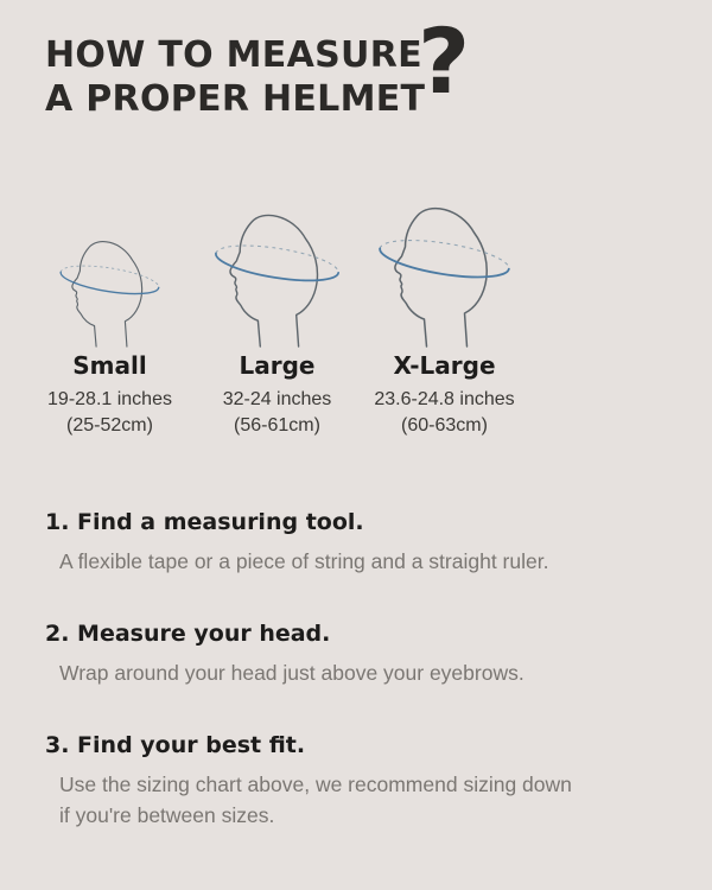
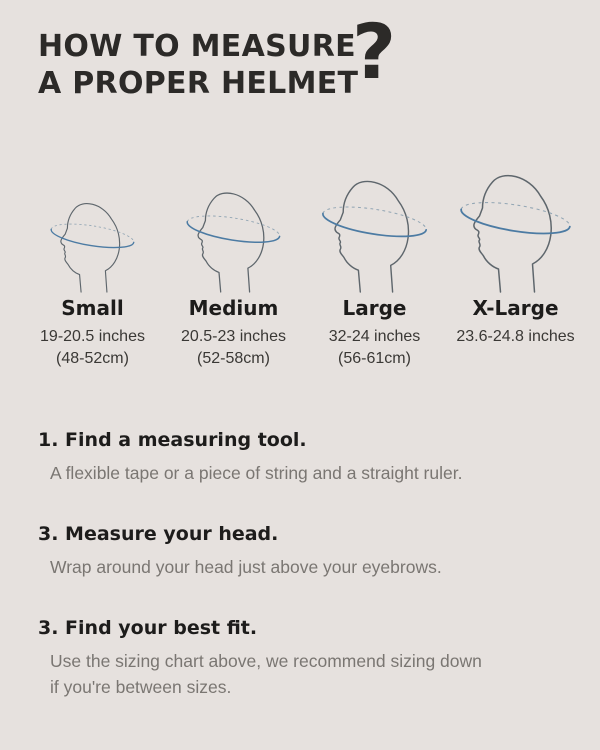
  HOW TO MEASURE
  A PROPER HELMET
  ?
  Small
- 19-28.1 inches
+ 19-20.5 inches
- (25-52cm)
+ (48-52cm)
+ Medium
+ 20.5-23 inches
+ (52-58cm)
  Large
  32-24 inches
  (56-61cm)
  X-Large
  23.6-24.8 inches
- (60-63cm)
  1. Find a measuring tool.
  A flexible tape or a piece of string and a straight ruler.
- 2. Measure your head.
+ 3. Measure your head.
  Wrap around your head just above your eyebrows.
  3. Find your best fit.
  Use the sizing chart above, we recommend sizing down if you're between sizes.
